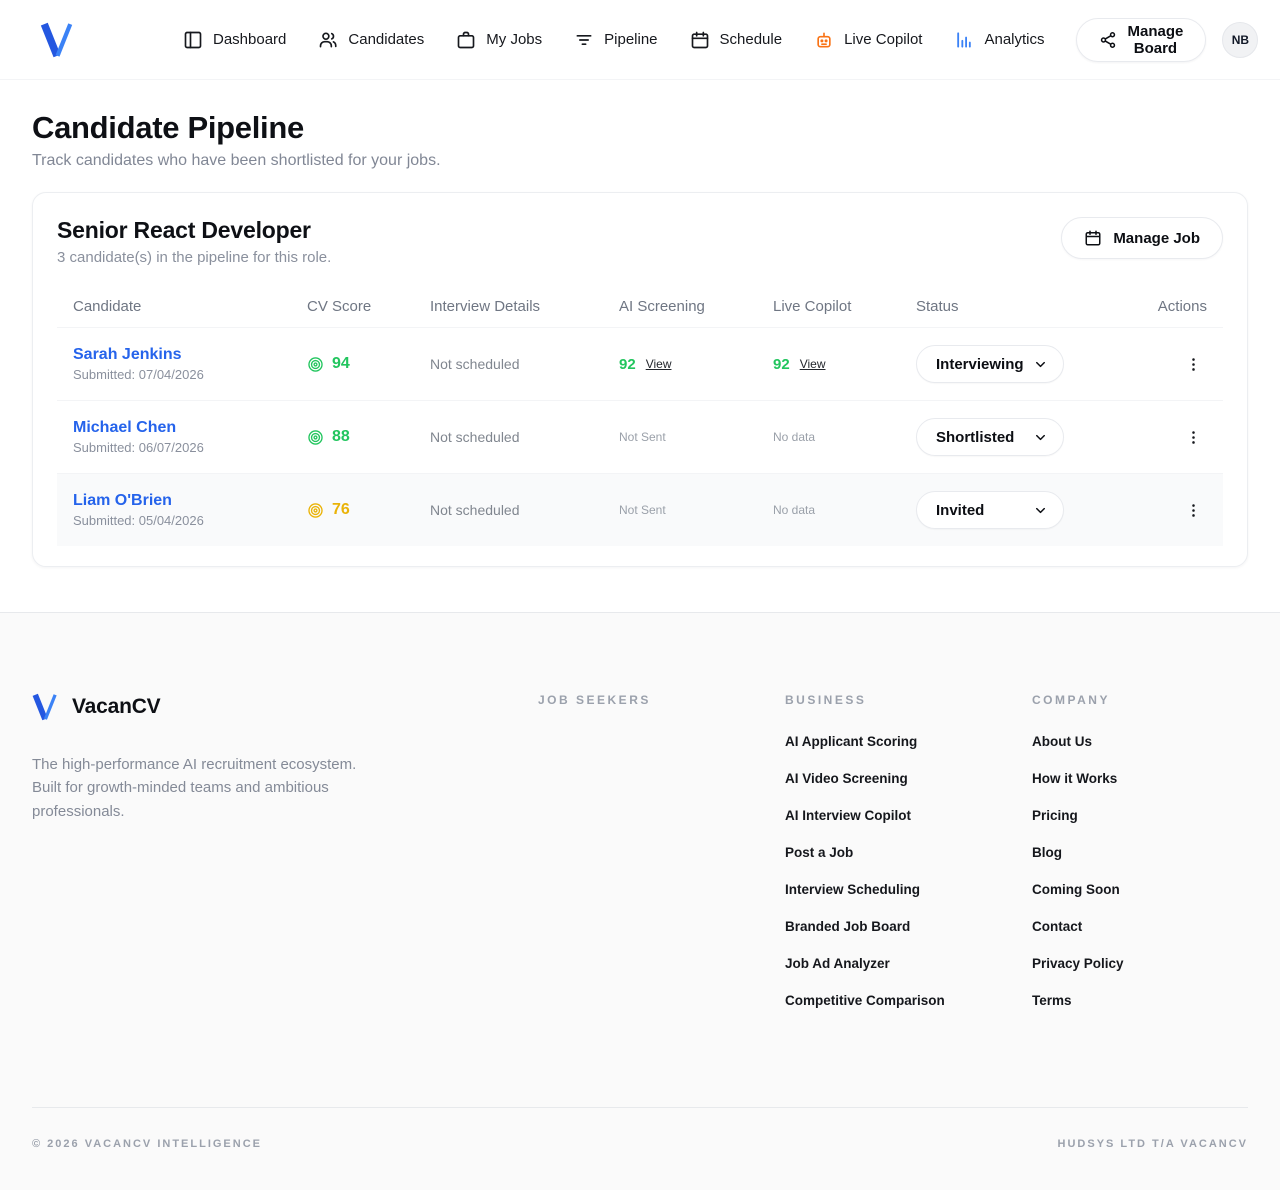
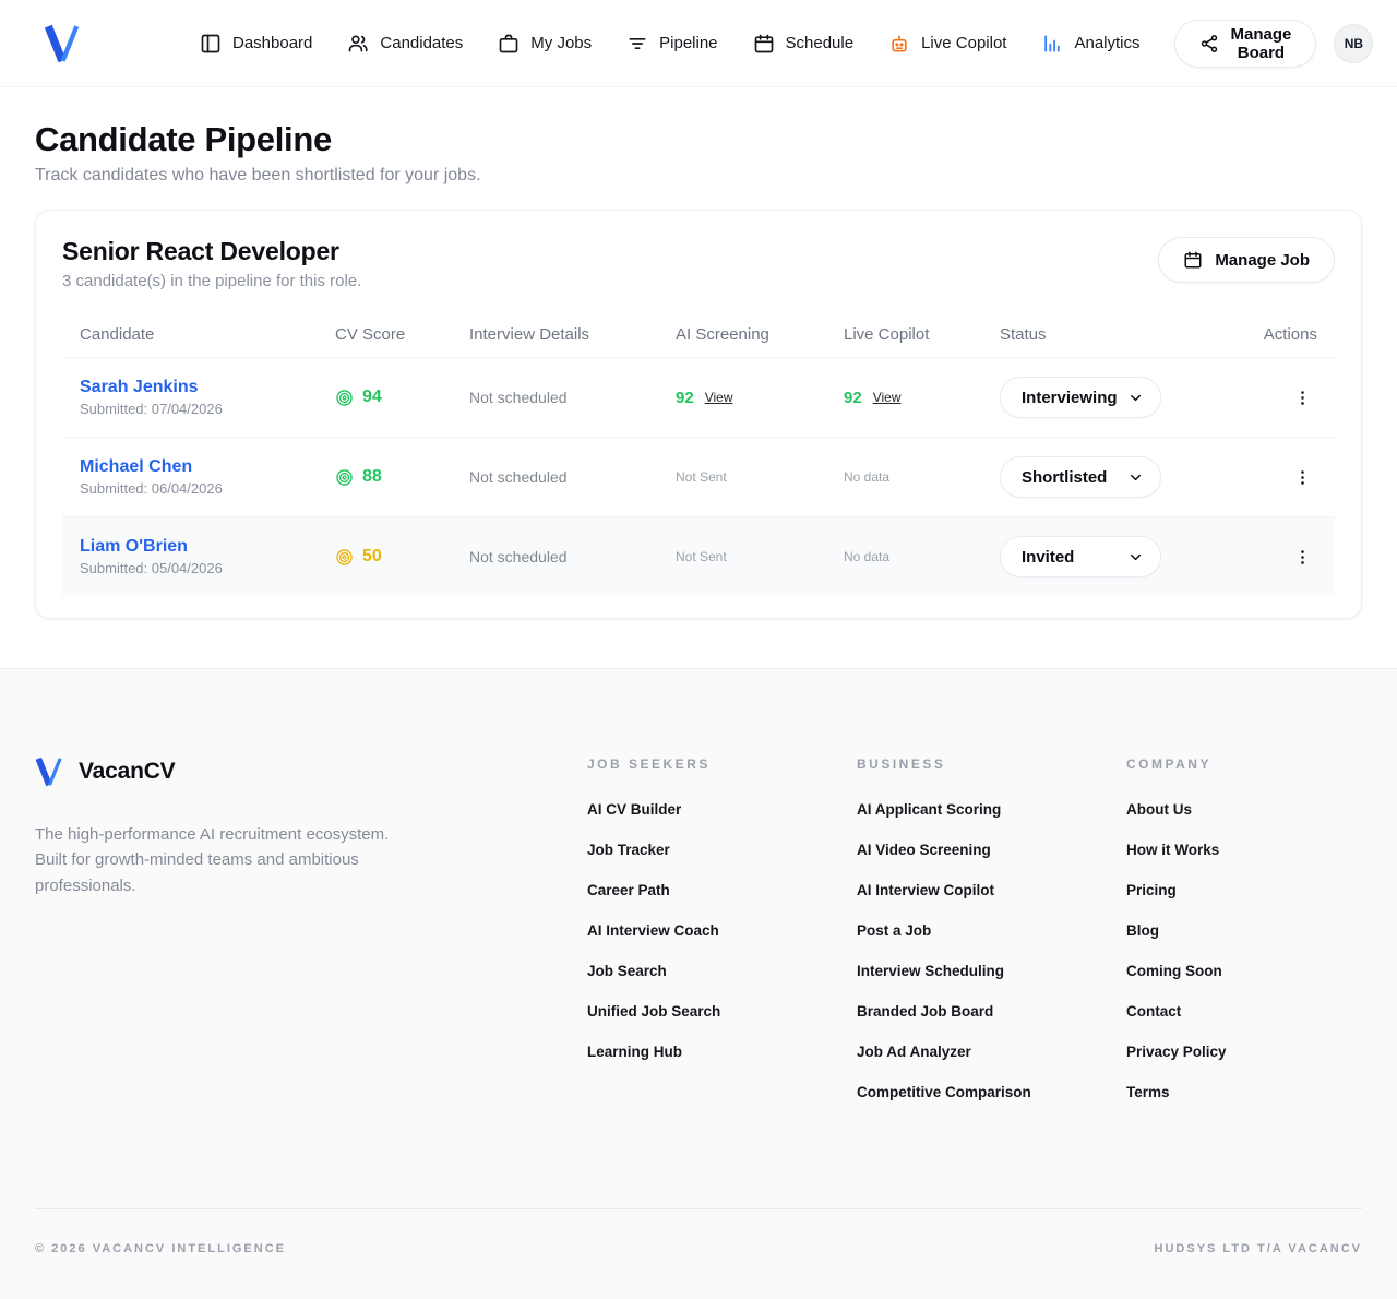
  Dashboard
  Candidates
  My Jobs
  Pipeline
  Schedule
  Live Copilot
  Analytics
  Manage Board
  NB
  Candidate Pipeline
  Track candidates who have been shortlisted for your jobs.
  Senior React Developer
  3 candidate(s) in the pipeline for this role.
  Manage Job
  Candidate
  CV Score
  Interview Details
  AI Screening
  Live Copilot
  Status
  Actions
  Sarah Jenkins
  Submitted: 07/04/2026
  94
  Not scheduled
  92
  View
  92
  View
  Interviewing
  Michael Chen
- Submitted: 06/07/2026
+ Submitted: 06/04/2026
  88
  Not scheduled
  Not Sent
  No data
  Shortlisted
  Liam O'Brien
  Submitted: 05/04/2026
- 76
+ 50
  Not scheduled
  Not Sent
  No data
  Invited
  VacanCV
  The high-performance AI recruitment ecosystem. Built for growth-minded teams and ambitious professionals.
  JOB SEEKERS
+ AI CV Builder
+ Job Tracker
+ Career Path
+ AI Interview Coach
+ Job Search
+ Unified Job Search
+ Learning Hub
  BUSINESS
  AI Applicant Scoring
  AI Video Screening
  AI Interview Copilot
  Post a Job
  Interview Scheduling
  Branded Job Board
  Job Ad Analyzer
  Competitive Comparison
  COMPANY
  About Us
  How it Works
  Pricing
  Blog
  Coming Soon
  Contact
  Privacy Policy
  Terms
  © 2026 VACANCV INTELLIGENCE
  HUDSYS LTD T/A VACANCV
